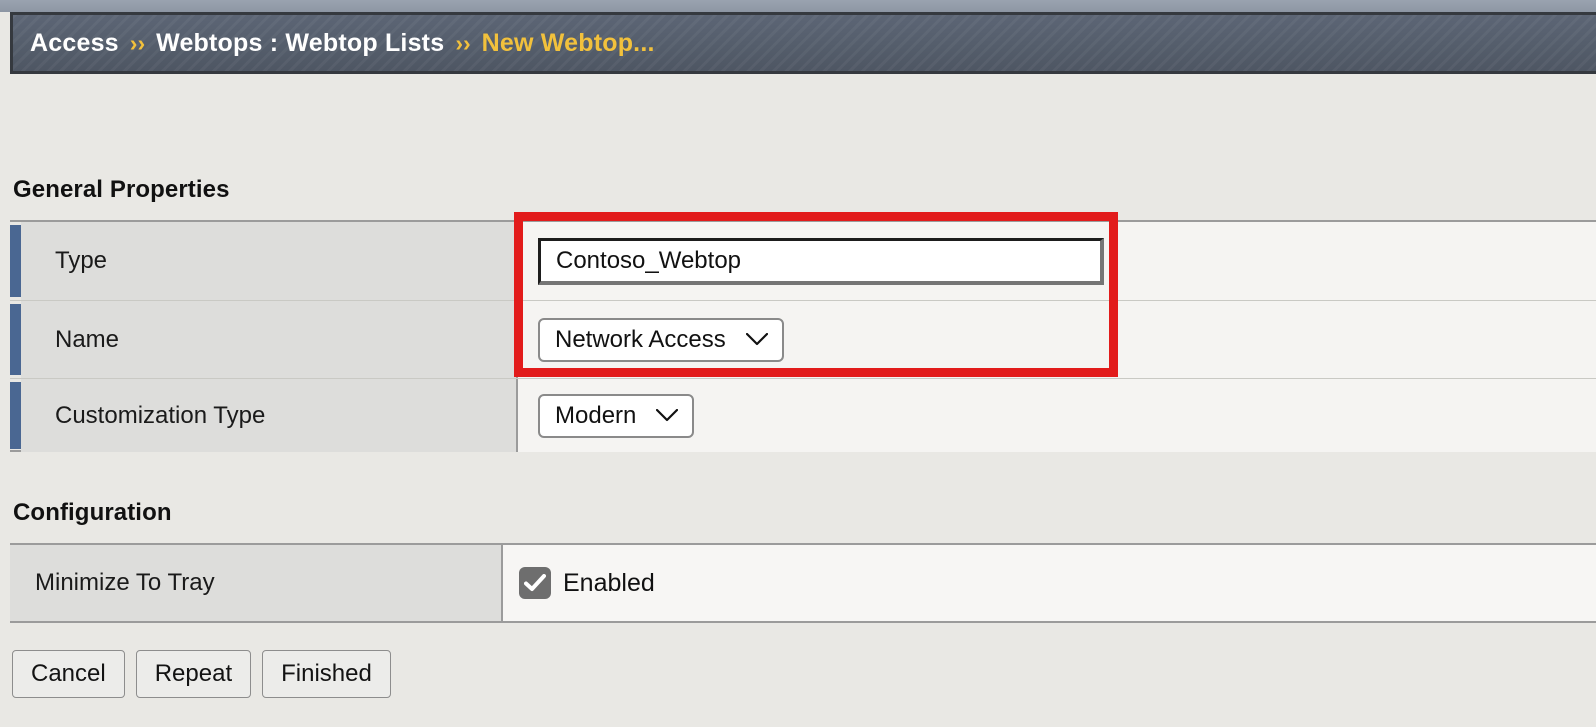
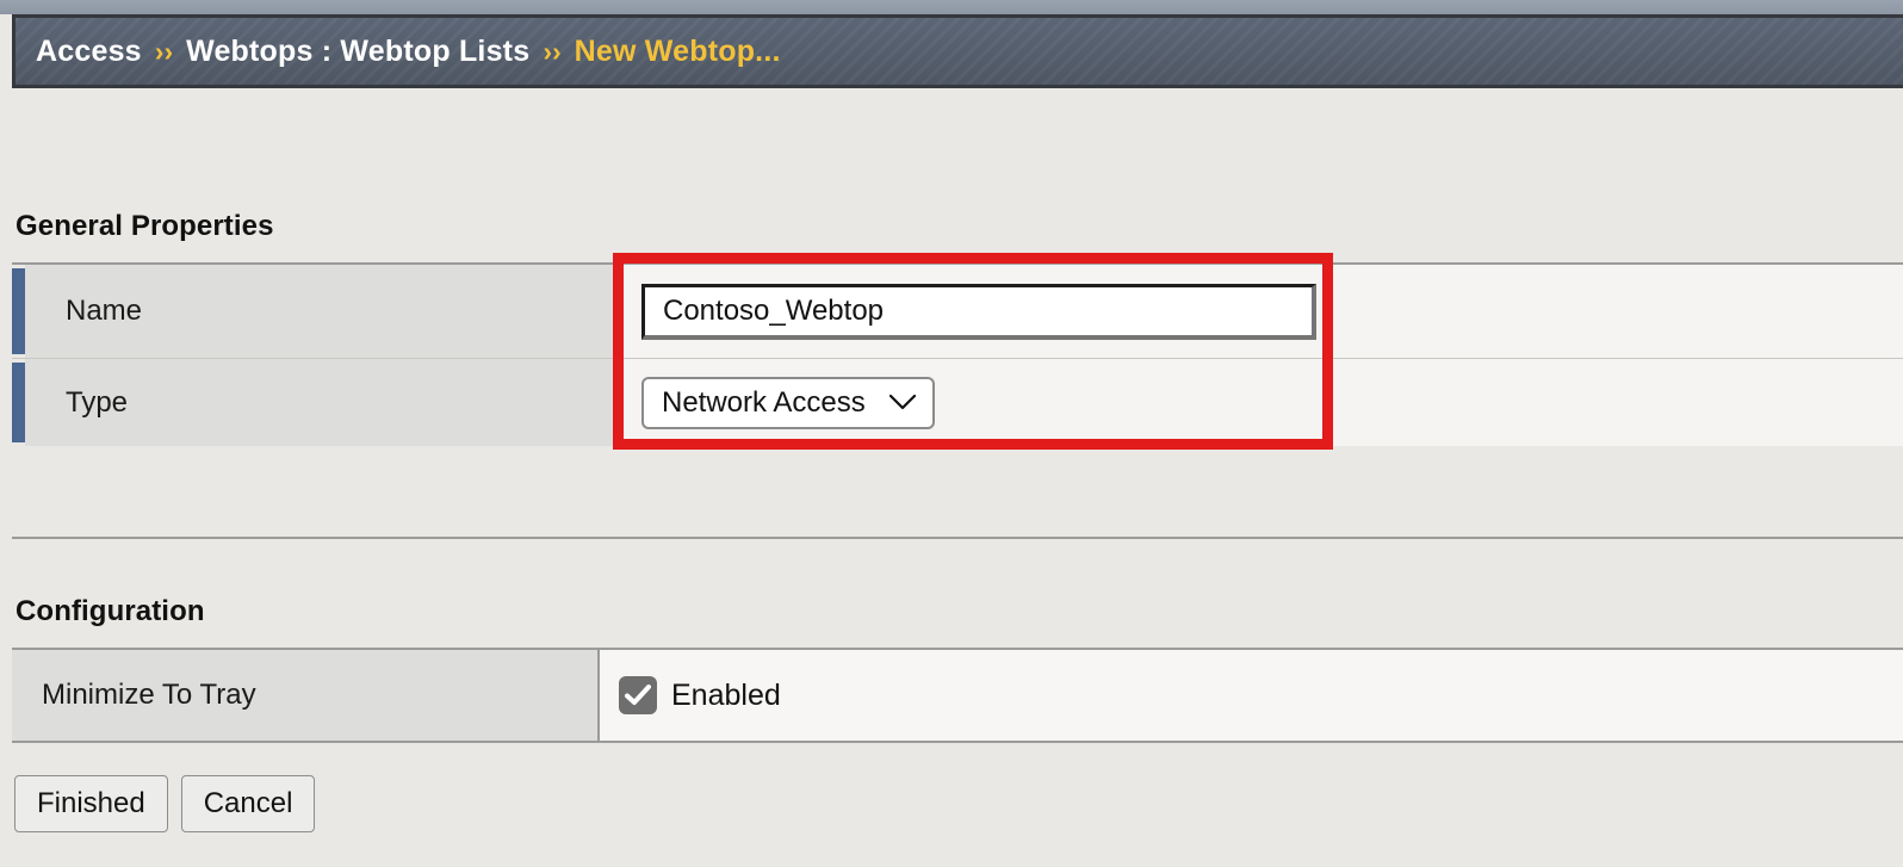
  Access
  ››
  Webtops : Webtop Lists
  ››
  New Webtop...
  General Properties
- Type
+ Name
  Contoso_Webtop
- Name
+ Type
  Network Access
- Customization Type
- Modern
  Configuration
  Minimize To Tray
  Enabled
- Cancel
+ Finished
- Repeat
- Finished
+ Cancel
